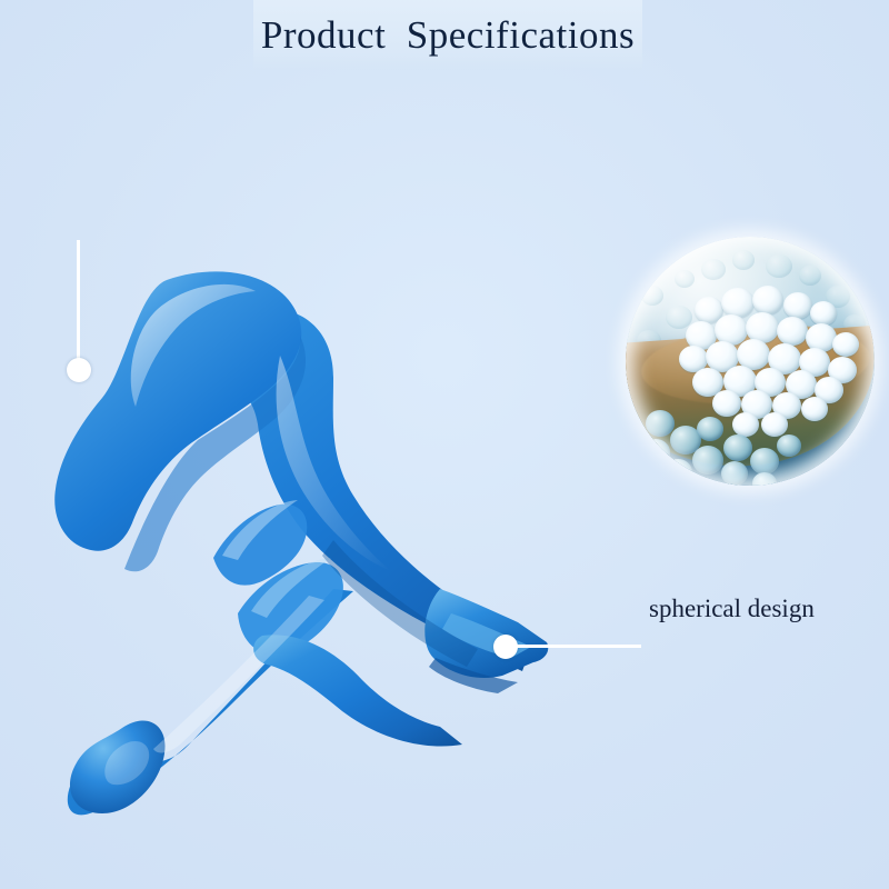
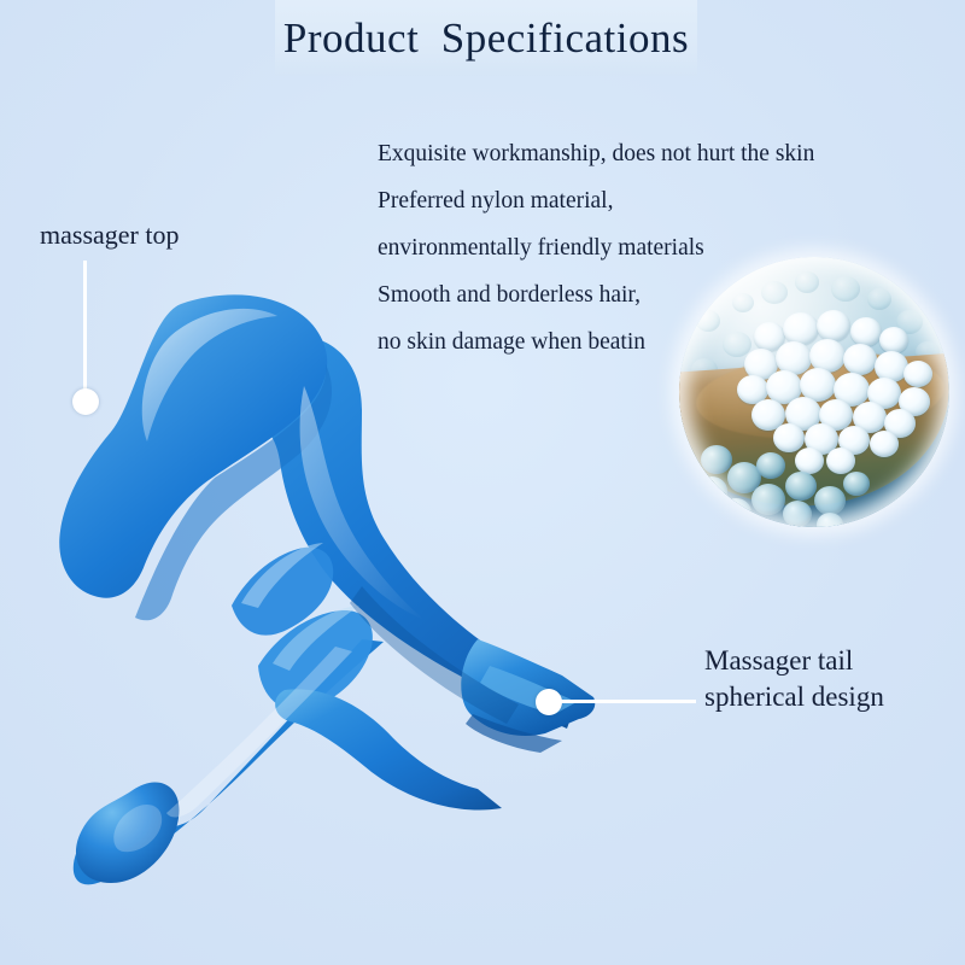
  Product Specifications
+ Exquisite workmanship, does not hurt the skin
+ Preferred nylon material,
+ environmentally friendly materials
+ Smooth and borderless hair,
+ no skin damage when beatin
+ massager top
+ Massager tail
  spherical design
